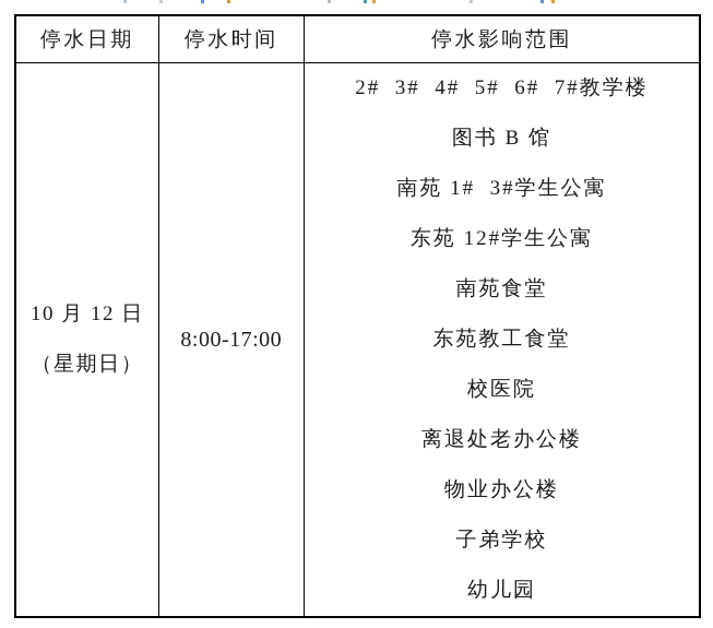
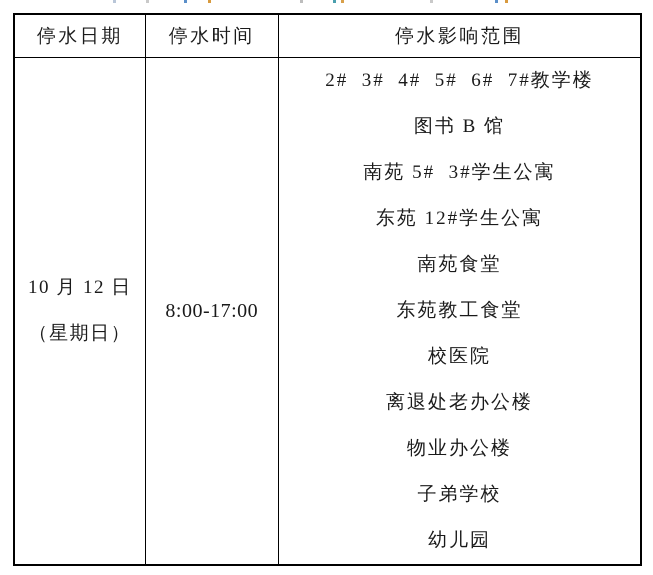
  停水日期	停水时间	停水影响范围
- 10 月 12 日 （星期日）	8:00-17:00	2# 3# 4# 5# 6# 7#教学楼 图书 B 馆 南苑 1# 3#学生公寓 东苑 12#学生公寓 南苑食堂 东苑教工食堂 校医院 离退处老办公楼 物业办公楼 子弟学校 幼儿园
+ 10 月 12 日 （星期日）	8:00-17:00	2# 3# 4# 5# 6# 7#教学楼 图书 B 馆 南苑 5# 3#学生公寓 东苑 12#学生公寓 南苑食堂 东苑教工食堂 校医院 离退处老办公楼 物业办公楼 子弟学校 幼儿园
